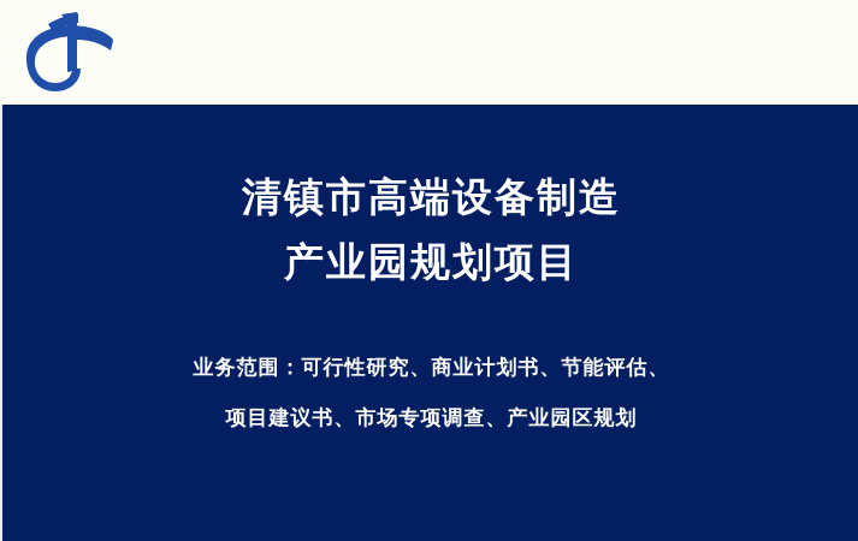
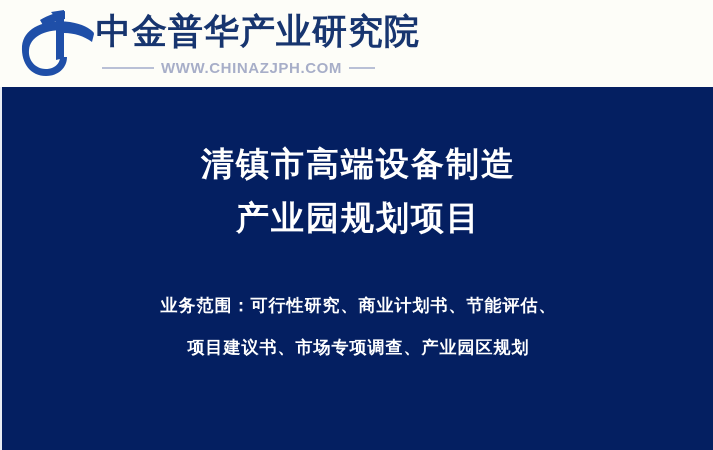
+ 中金普华产业研究院
+ WWW.CHINAZJPH.COM
  清镇市高端设备制造
  产业园规划项目
  业务范围：可行性研究、商业计划书、节能评估、
  项目建议书、市场专项调查、产业园区规划
